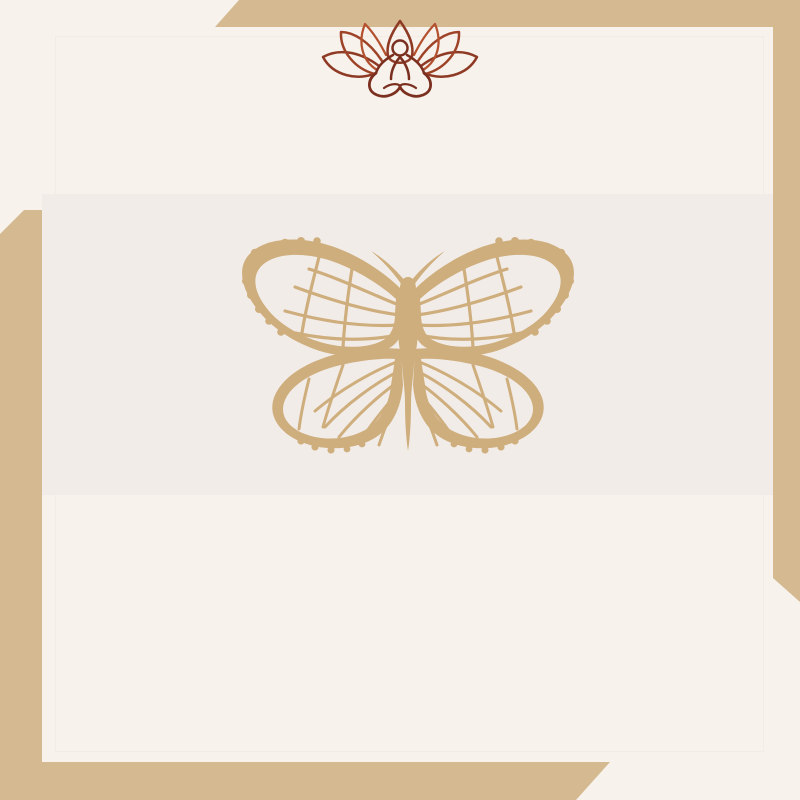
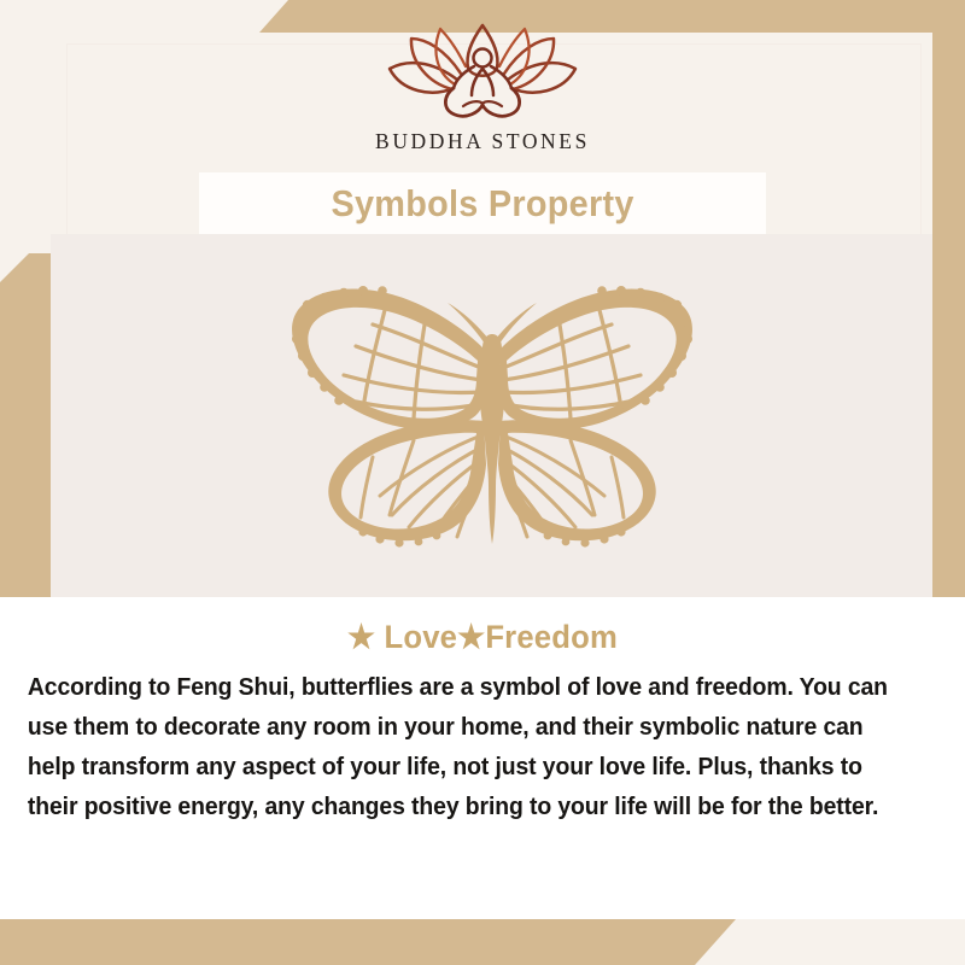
+ BUDDHA STONES
+ Symbols Property
+ ★ Love★Freedom
+ According to Feng Shui, butterflies are a symbol of love and freedom. You can use them to decorate any room in your home, and their symbolic nature can help transform any aspect of your life, not just your love life. Plus, thanks to their positive energy, any changes they bring to your life will be for the better.
